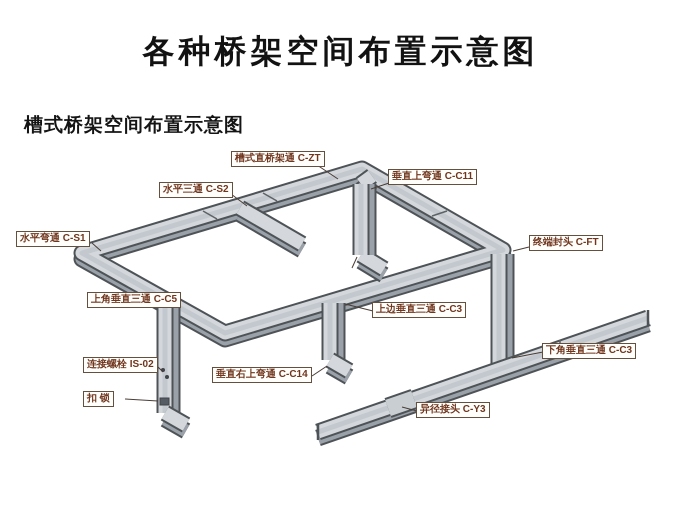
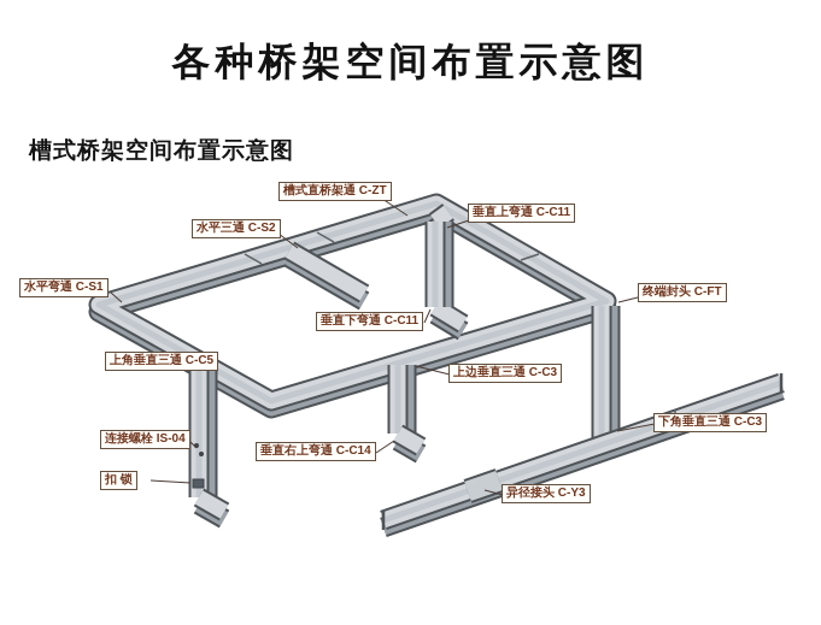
  各种桥架空间布置示意图
  槽式桥架空间布置示意图
  槽式直桥架通 C-ZT
  水平三通 C-S2
  垂直上弯通 C-C11
  水平弯通 C-S1
  终端封头 C-FT
+ 垂直下弯通 C-C11
  上角垂直三通 C-C5
  上边垂直三通 C-C3
  下角垂直三通 C-C3
- 连接螺栓 IS-02
+ 连接螺栓 IS-04
  垂直右上弯通 C-C14
  扣 锁
  异径接头 C-Y3
